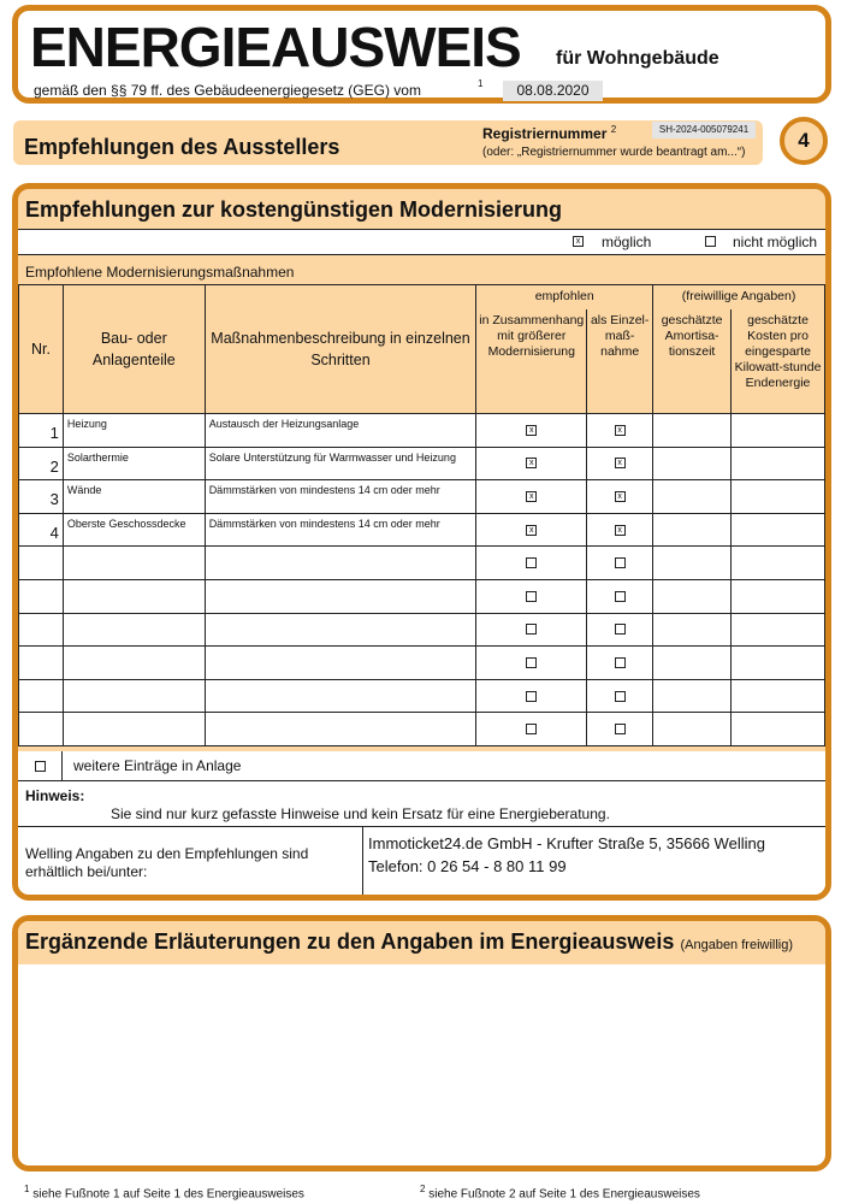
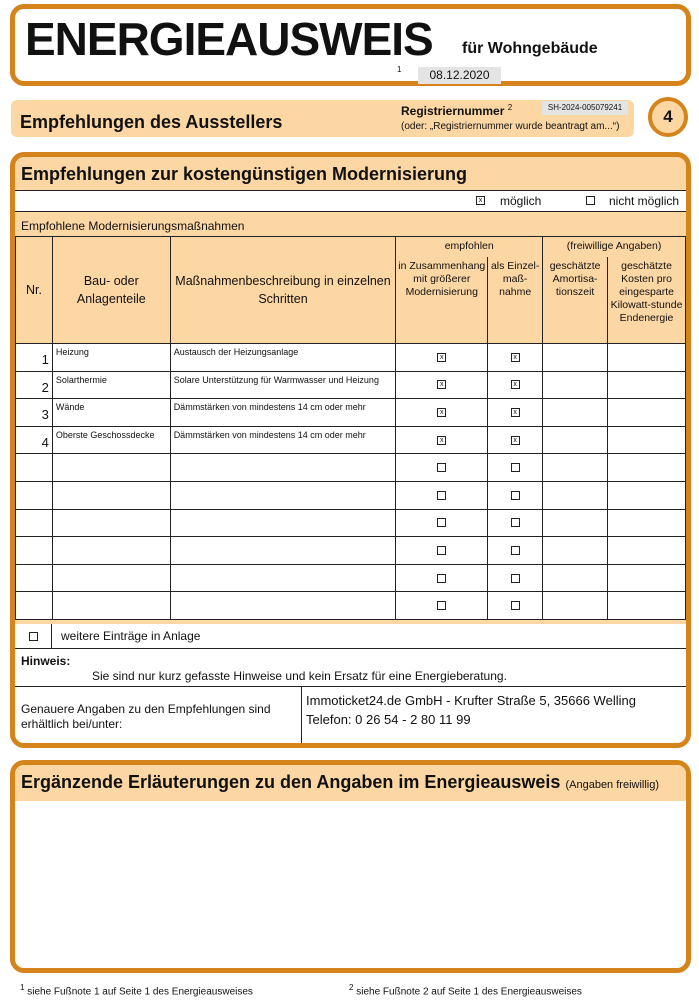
  ENERGIEAUSWEIS
  für Wohngebäude
- gemäß den §§ 79 ff. des Gebäudeenergiegesetz (GEG) vom
  1
- 08.08.2020
+ 08.12.2020
  Empfehlungen des Ausstellers
  Registriernummer 2
  SH-2024-005079241
  (oder: „Registriernummer wurde beantragt am...“)
  4
  Empfehlungen zur kostengünstigen Modernisierung
  möglich
  nicht möglich
  Empfohlene Modernisierungsmaßnahmen
  Nr.	Bau- oder Anlagenteile	Maßnahmenbeschreibung in einzelnen Schritten	empfohlen	(freiwillige Angaben)
  in Zusammenhang mit größerer Modernisierung	als Einzel-maß-nahme	geschätzte Amortisa-tionszeit	geschätzte Kosten pro eingesparte Kilowatt-stunde Endenergie
  1	Heizung	Austausch der Heizungsanlage
  2	Solarthermie	Solare Unterstützung für Warmwasser und Heizung
  3	Wände	Dämmstärken von mindestens 14 cm oder mehr
  4	Oberste Geschossdecke	Dämmstärken von mindestens 14 cm oder mehr
  weitere Einträge in Anlage
  Hinweis:
  Sie sind nur kurz gefasste Hinweise und kein Ersatz für eine Energieberatung.
- Welling Angaben zu den Empfehlungen sind erhältlich bei/unter:
+ Genauere Angaben zu den Empfehlungen sind erhältlich bei/unter:
  Immoticket24.de GmbH - Krufter Straße 5, 35666 Welling
- Telefon: 0 26 54 - 8 80 11 99
+ Telefon: 0 26 54 - 2 80 11 99
  Ergänzende Erläuterungen zu den Angaben im Energieausweis (Angaben freiwillig)
  1 siehe Fußnote 1 auf Seite 1 des Energieausweises
  2 siehe Fußnote 2 auf Seite 1 des Energieausweises
